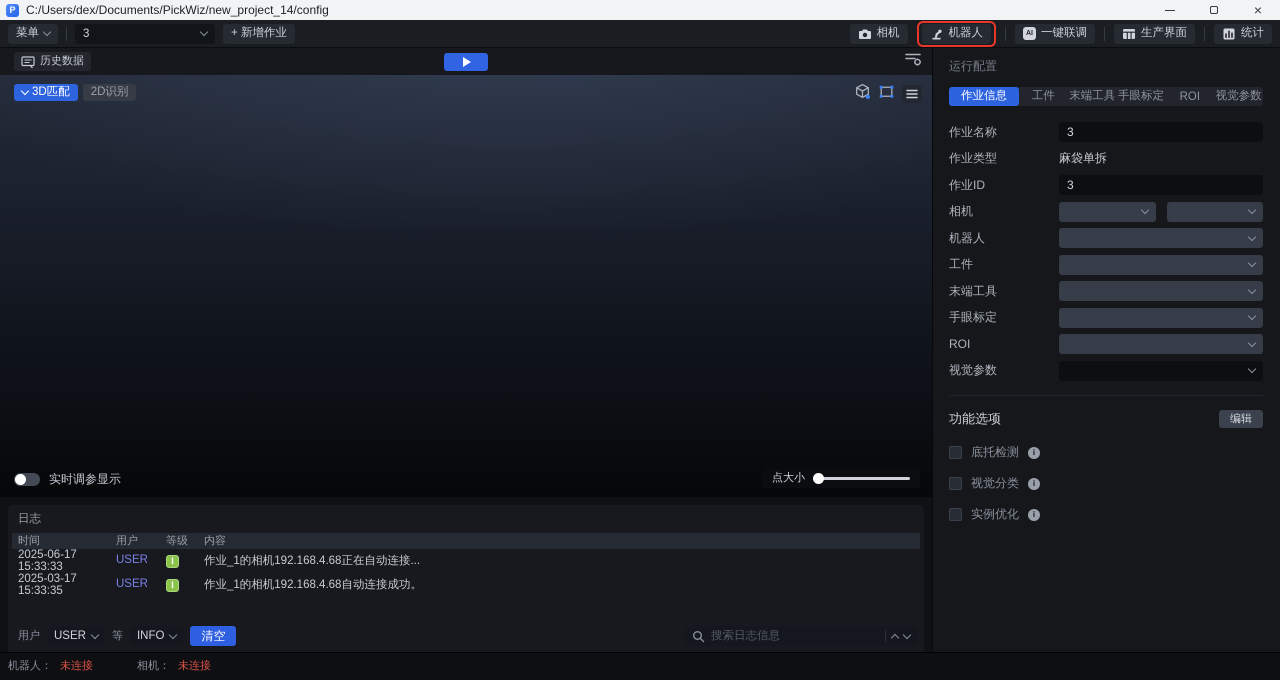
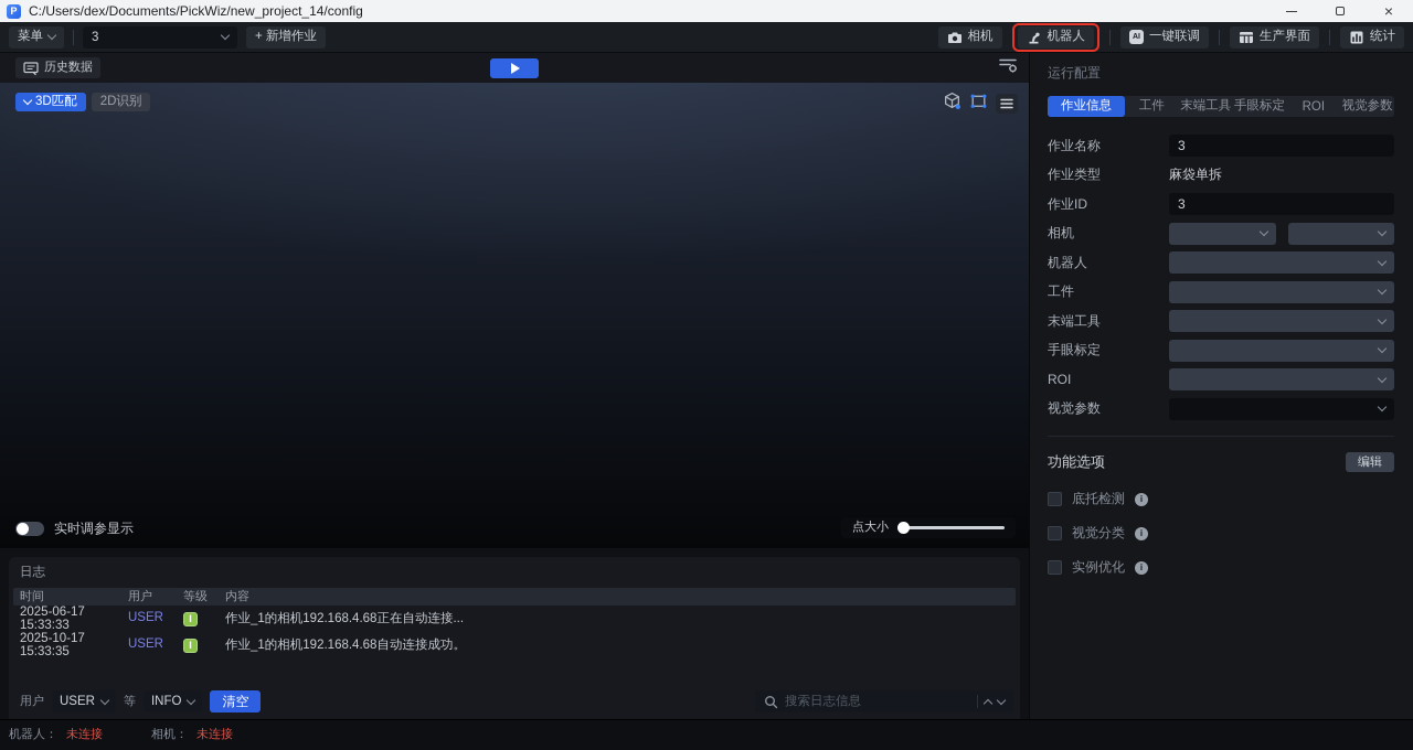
  P
  C:/Users/dex/Documents/PickWiz/new_project_14/config
  ×
  菜单
  3
  + 新增作业
  相机
  机器人
  一键联调
  生产界面
  统计
  历史数据
  3D匹配
  2D识别
  实时调参显示
  点大小
  日志
  时间
  用户
  等级
  内容
  2025-06-17 15:33:33
  USER
  I
  作业_1的相机192.168.4.68正在自动连接...
- 2025-03-17 15:33:35
+ 2025-10-17 15:33:35
  USER
  I
  作业_1的相机192.168.4.68自动连接成功。
  用户
  USER
  等
  INFO
  清空
  搜索日志信息
  运行配置
  作业信息
  工件
  末端工具
  手眼标定
  ROI
  视觉参数
  作业名称
  3
  作业类型
  麻袋单拆
  作业ID
  3
  相机
  机器人
  工件
  末端工具
  手眼标定
  ROI
  视觉参数
  功能选项
  编辑
  底托检测
  i
  视觉分类
  i
  实例优化
  i
  机器人：
  未连接
  相机：
  未连接
